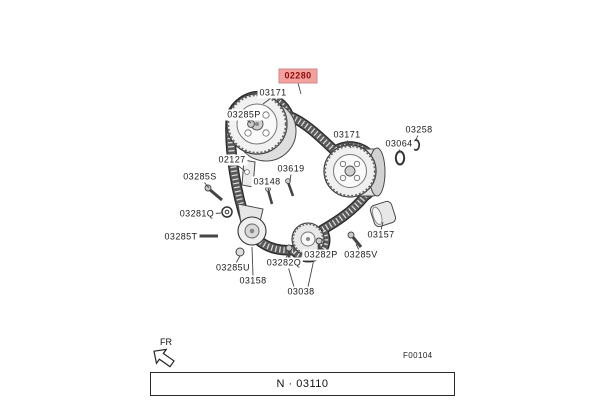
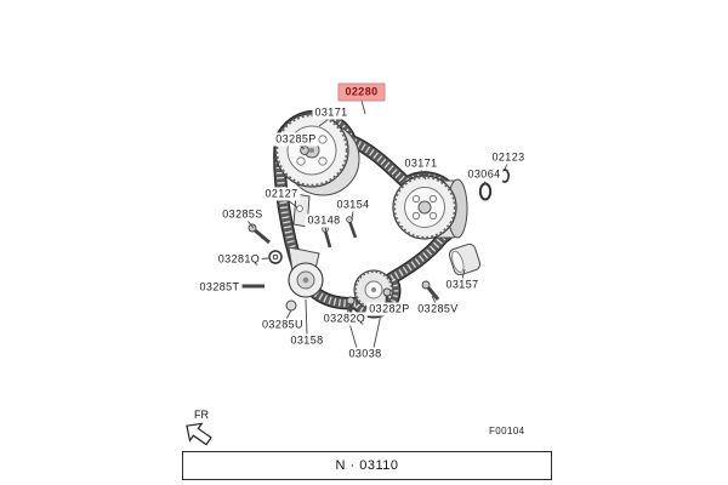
  02280
  03171
  03285P
  03171
- 03258
+ 02123
  03064
  02127
  03285S
- 03619
+ 03154
  03148
  03281Q
  03285T
  03285U
  03158
  03282Q
  03282P
  03285V
  03157
  03038
  FR
  F00104
  N · 03110
